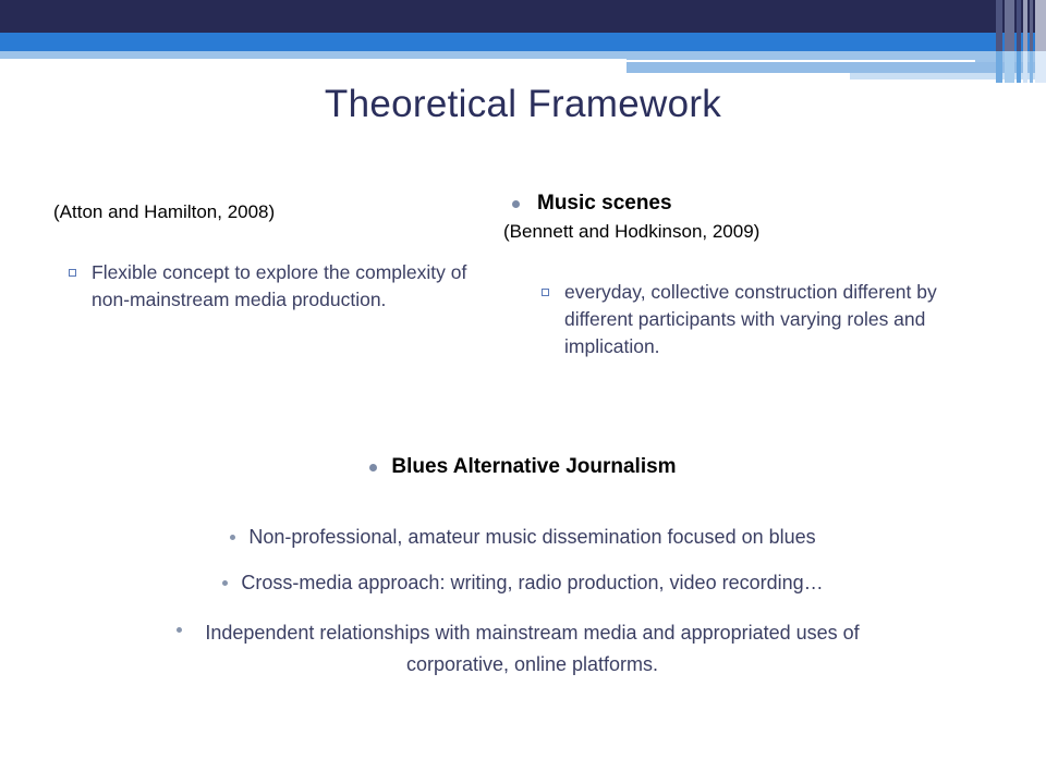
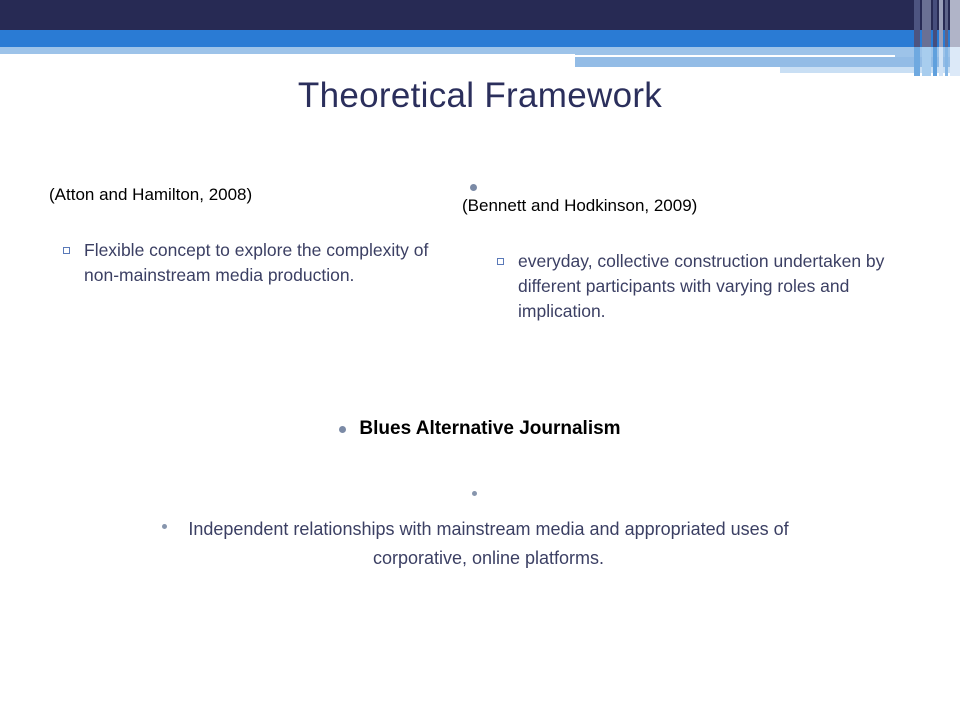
  Theoretical Framework
  (Atton and Hamilton, 2008)
  Flexible concept to explore the complexity of non-mainstream media production.
- Music scenes
  (Bennett and Hodkinson, 2009)
- everyday, collective construction different by different participants with varying roles and implication.
+ everyday, collective construction undertaken by different participants with varying roles and implication.
  Blues Alternative Journalism
- Non-professional, amateur music dissemination focused on blues
- Cross-media approach: writing, radio production, video recording…
  Independent relationships with mainstream media and appropriated uses of corporative, online platforms.
